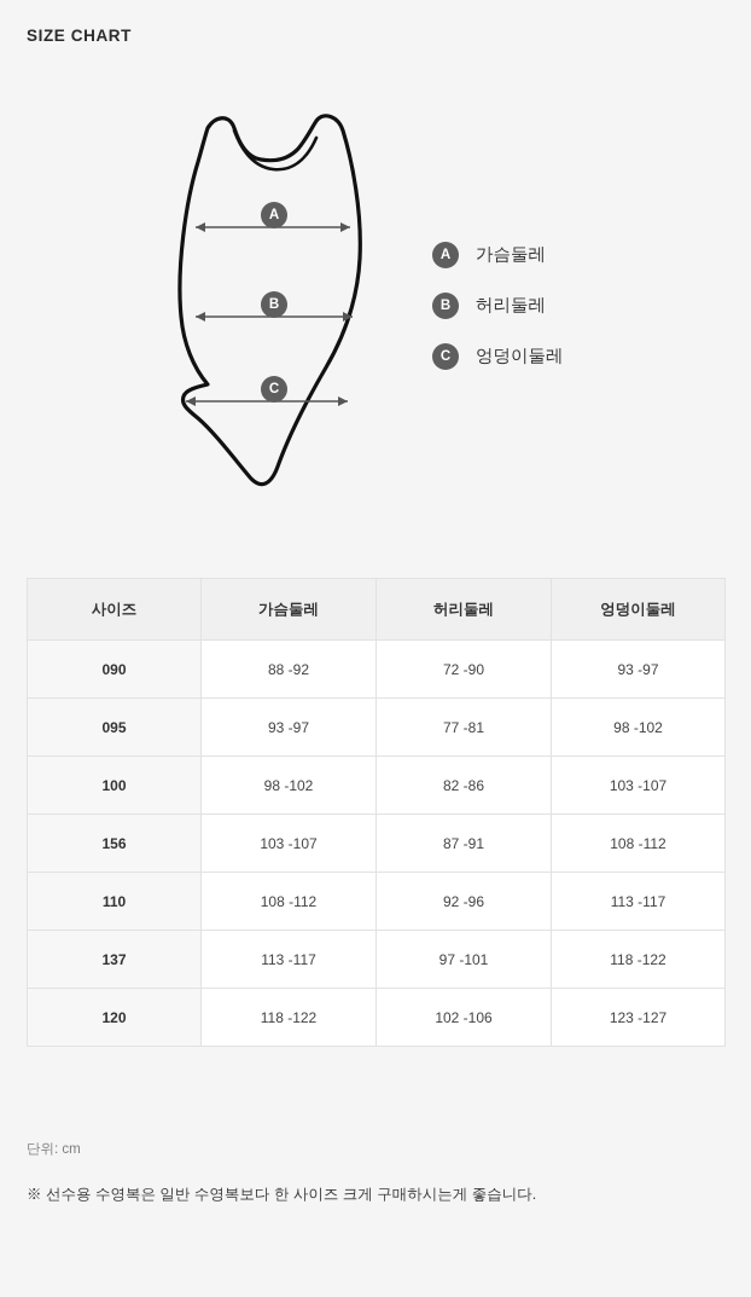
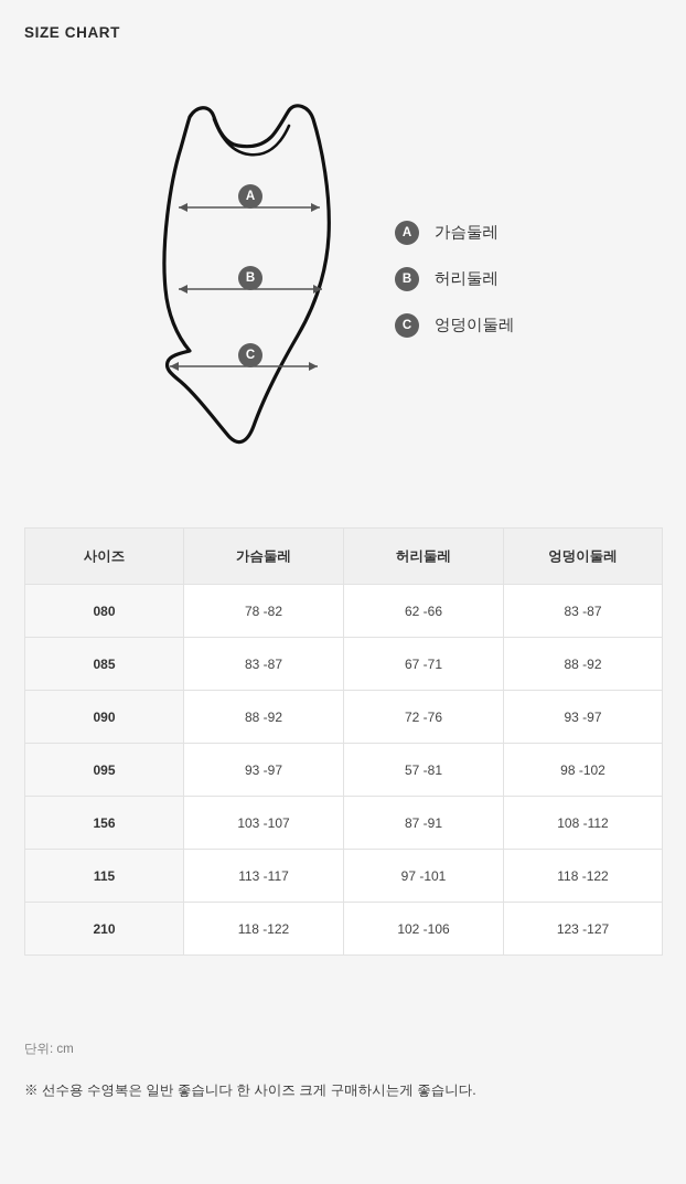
  SIZE CHART
  A
  B
  C
  A
  가슴둘레
  B
  허리둘레
  C
  엉덩이둘레
  사이즈	가슴둘레	허리둘레	엉덩이둘레
+ 080	78 -82	62 -66	83 -87
+ 085	83 -87	67 -71	88 -92
- 090	88 -92	72 -90	93 -97
+ 090	88 -92	72 -76	93 -97
- 095	93 -97	77 -81	98 -102
+ 095	93 -97	57 -81	98 -102
- 100	98 -102	82 -86	103 -107
  156	103 -107	87 -91	108 -112
- 110	108 -112	92 -96	113 -117
- 137	113 -117	97 -101	118 -122
+ 115	113 -117	97 -101	118 -122
- 120	118 -122	102 -106	123 -127
+ 210	118 -122	102 -106	123 -127
  단위: cm
- ※ 선수용 수영복은 일반 수영복보다 한 사이즈 크게 구매하시는게 좋습니다.
+ ※ 선수용 수영복은 일반 좋습니다 한 사이즈 크게 구매하시는게 좋습니다.
